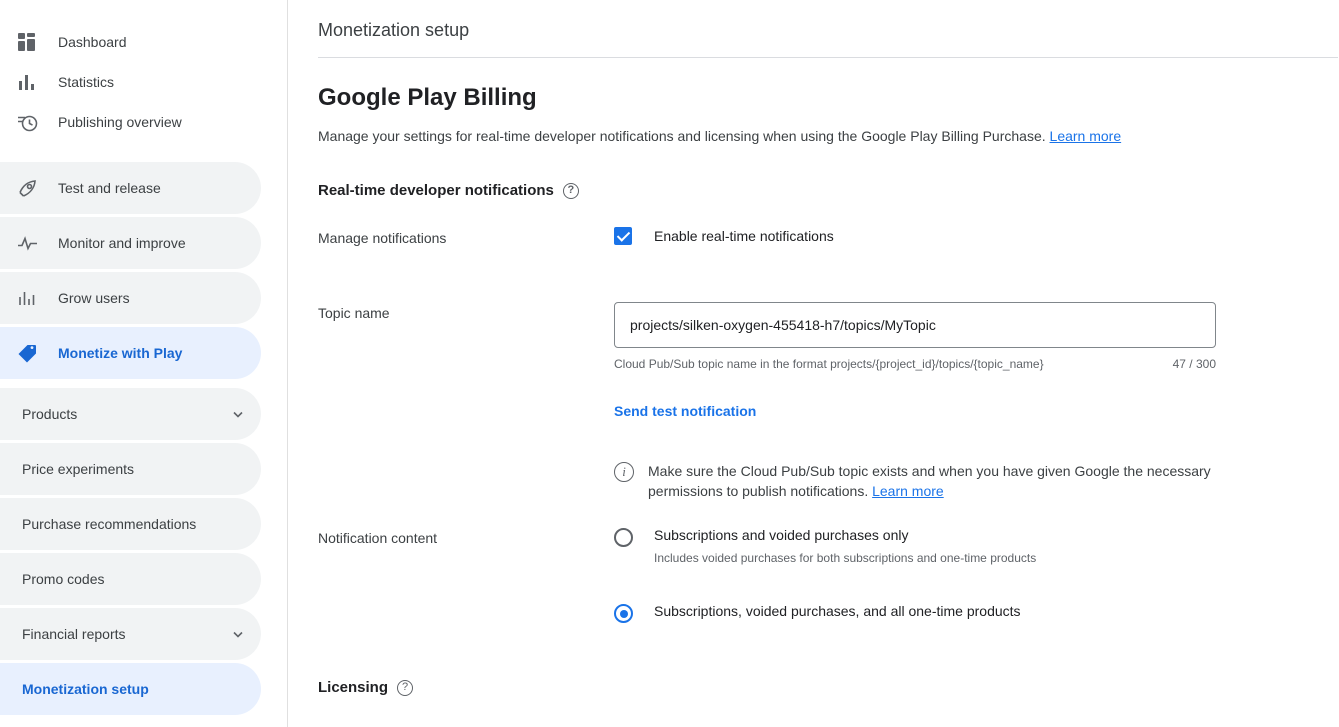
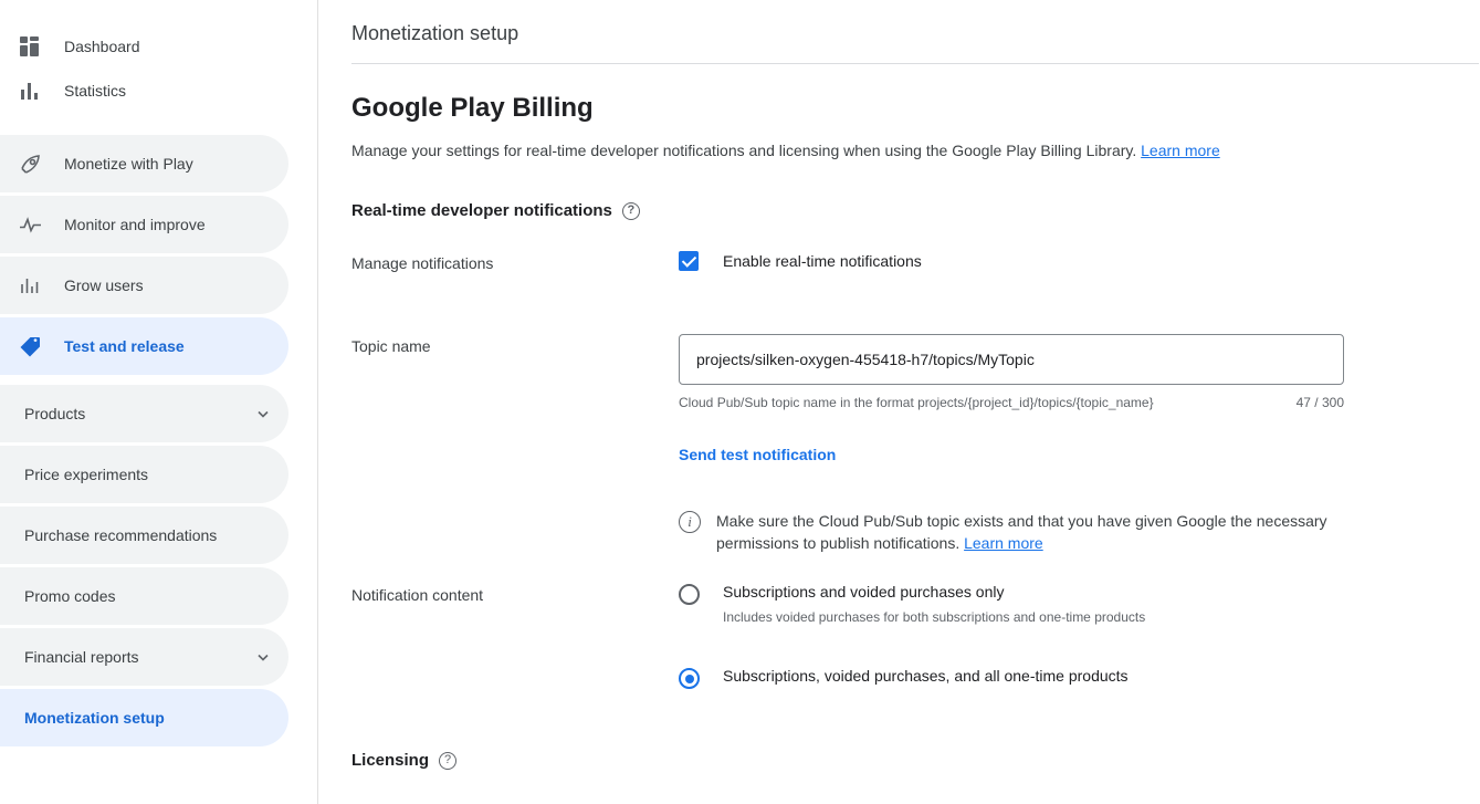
  Dashboard
  Statistics
- Publishing overview
- Test and release
+ Monetize with Play
  Monitor and improve
  Grow users
- Monetize with Play
+ Test and release
  Products
  Price experiments
  Purchase recommendations
  Promo codes
  Financial reports
  Monetization setup
  Monetization setup
  Google Play Billing
- Manage your settings for real-time developer notifications and licensing when using the Google Play Billing Purchase. Learn more
+ Manage your settings for real-time developer notifications and licensing when using the Google Play Billing Library. Learn more
  Real-time developer notifications
  ?
  Manage notifications
  Enable real-time notifications
  Topic name
  projects/silken-oxygen-455418-h7/topics/MyTopic
  Cloud Pub/Sub topic name in the format projects/{project_id}/topics/{topic_name}
  47 / 300
  Send test notification
  i
- Make sure the Cloud Pub/Sub topic exists and when you have given Google the necessary permissions to publish notifications. Learn more
+ Make sure the Cloud Pub/Sub topic exists and that you have given Google the necessary permissions to publish notifications. Learn more
  Notification content
  Subscriptions and voided purchases only
  Includes voided purchases for both subscriptions and one-time products
  Subscriptions, voided purchases, and all one-time products
  Licensing
  ?
